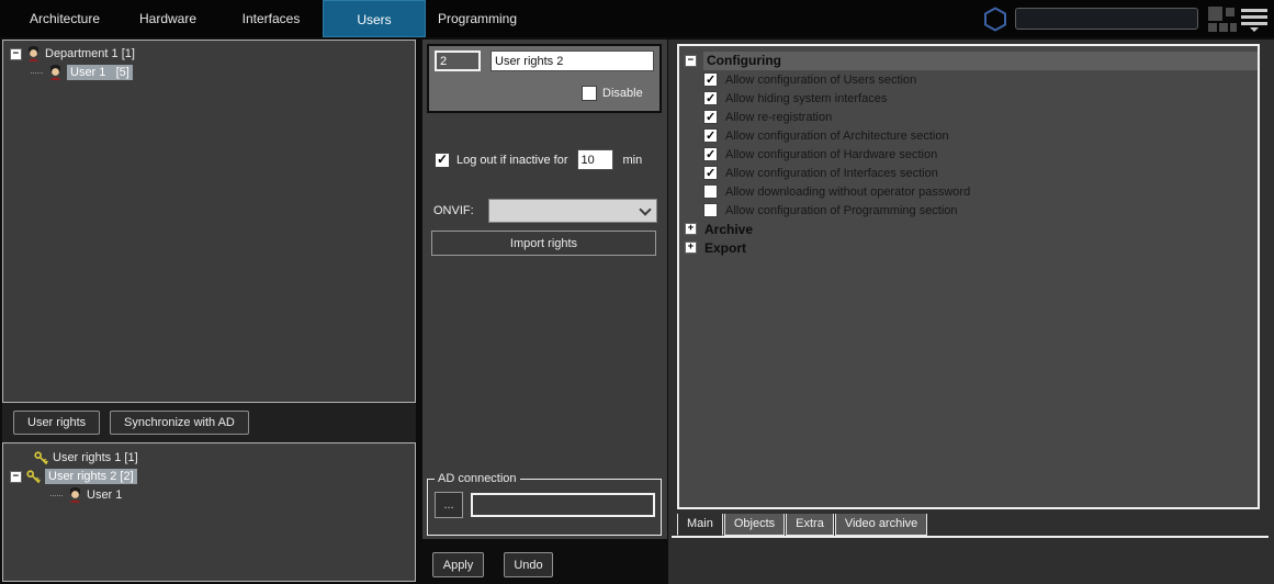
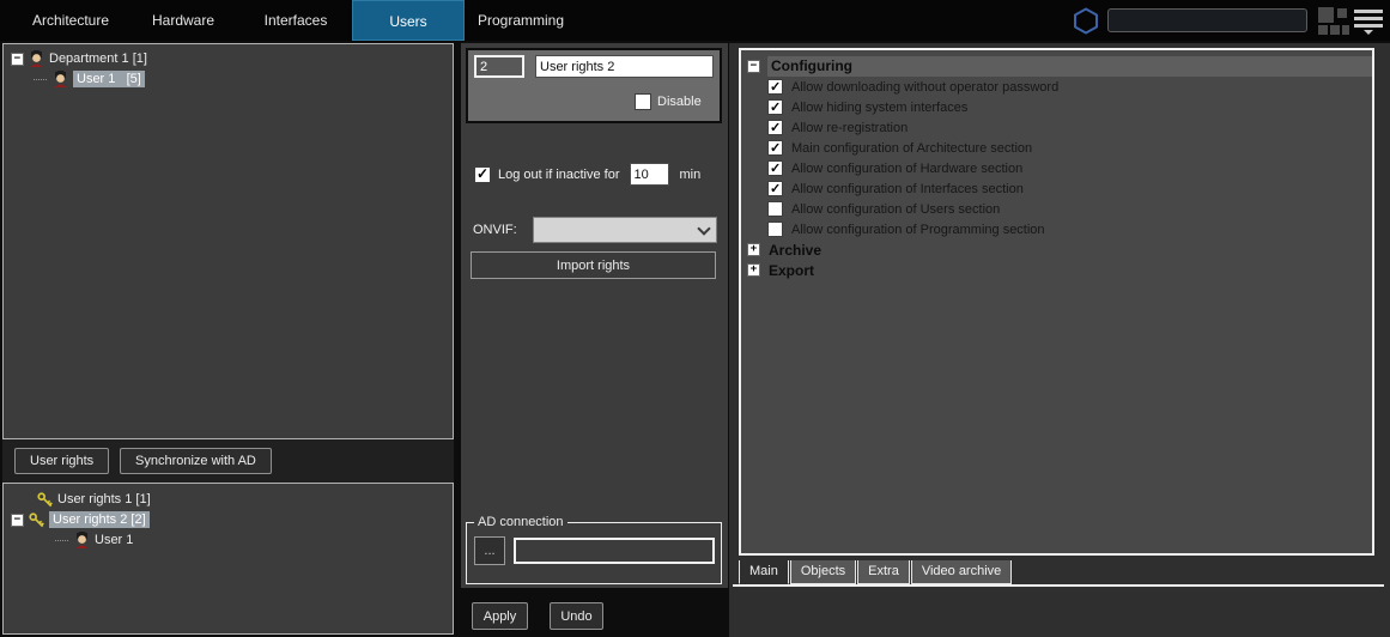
  Architecture
  Hardware
  Interfaces
  Users
  Programming
  Department 1 [1]
  User 1 [5]
  User rights
  Synchronize with AD
  User rights 1 [1]
  User rights 2 [2]
  User 1
  2
  User rights 2
  Disable
  Log out if inactive for
  10
  min
  ONVIF:
  Import rights
  AD connection
  ...
  Apply
  Undo
  Configuring
- Allow configuration of Users section
+ Allow downloading without operator password
  Allow hiding system interfaces
  Allow re-registration
- Allow configuration of Architecture section
+ Main configuration of Architecture section
  Allow configuration of Hardware section
  Allow configuration of Interfaces section
- Allow downloading without operator password
+ Allow configuration of Users section
  Allow configuration of Programming section
  Archive
  Export
  Main
  Objects
  Extra
  Video archive
